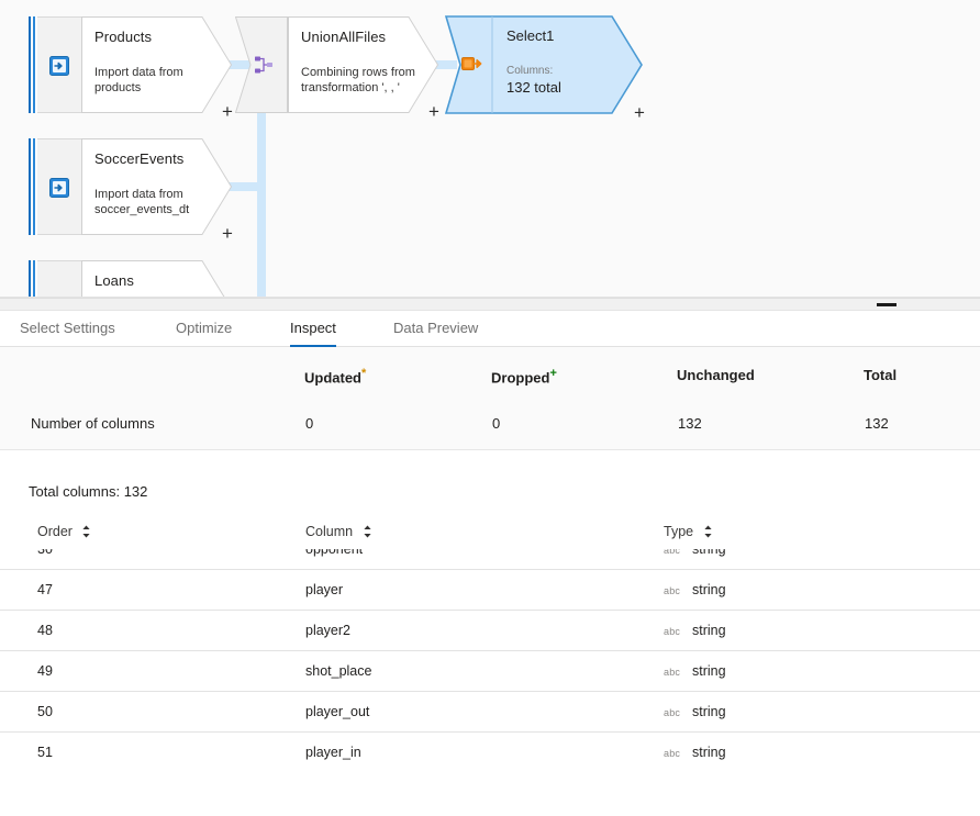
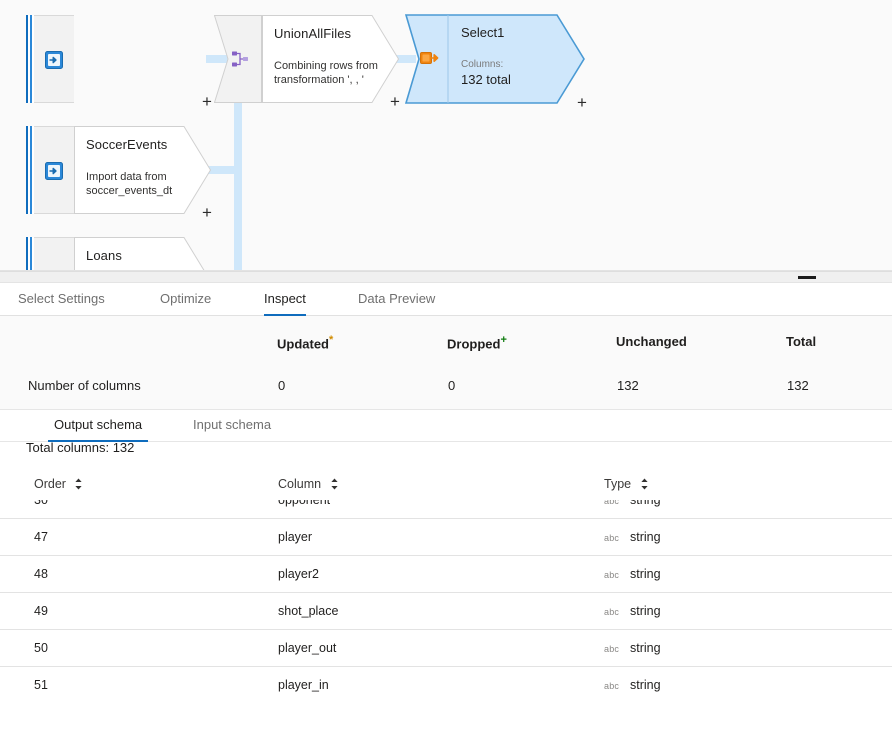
- Products
- Import data from products
  +
  UnionAllFiles
  Combining rows from transformation ', , '
  +
  Select1
  Columns:
  132 total
  +
  SoccerEvents
  Import data from soccer_events_dt
  +
  Loans
  Select Settings
  Optimize
  Inspect
  Data Preview
  Updated*
  Dropped+
  Unchanged
  Total
  Number of columns
  0
  0
  132
  132
+ Output schema
+ Input schema
  Total columns: 132
  Order
  Column
  Type
  30
  opponent
  abc
  string
  47
  player
  abc
  string
  48
  player2
  abc
  string
  49
  shot_place
  abc
  string
  50
  player_out
  abc
  string
  51
  player_in
  abc
  string
